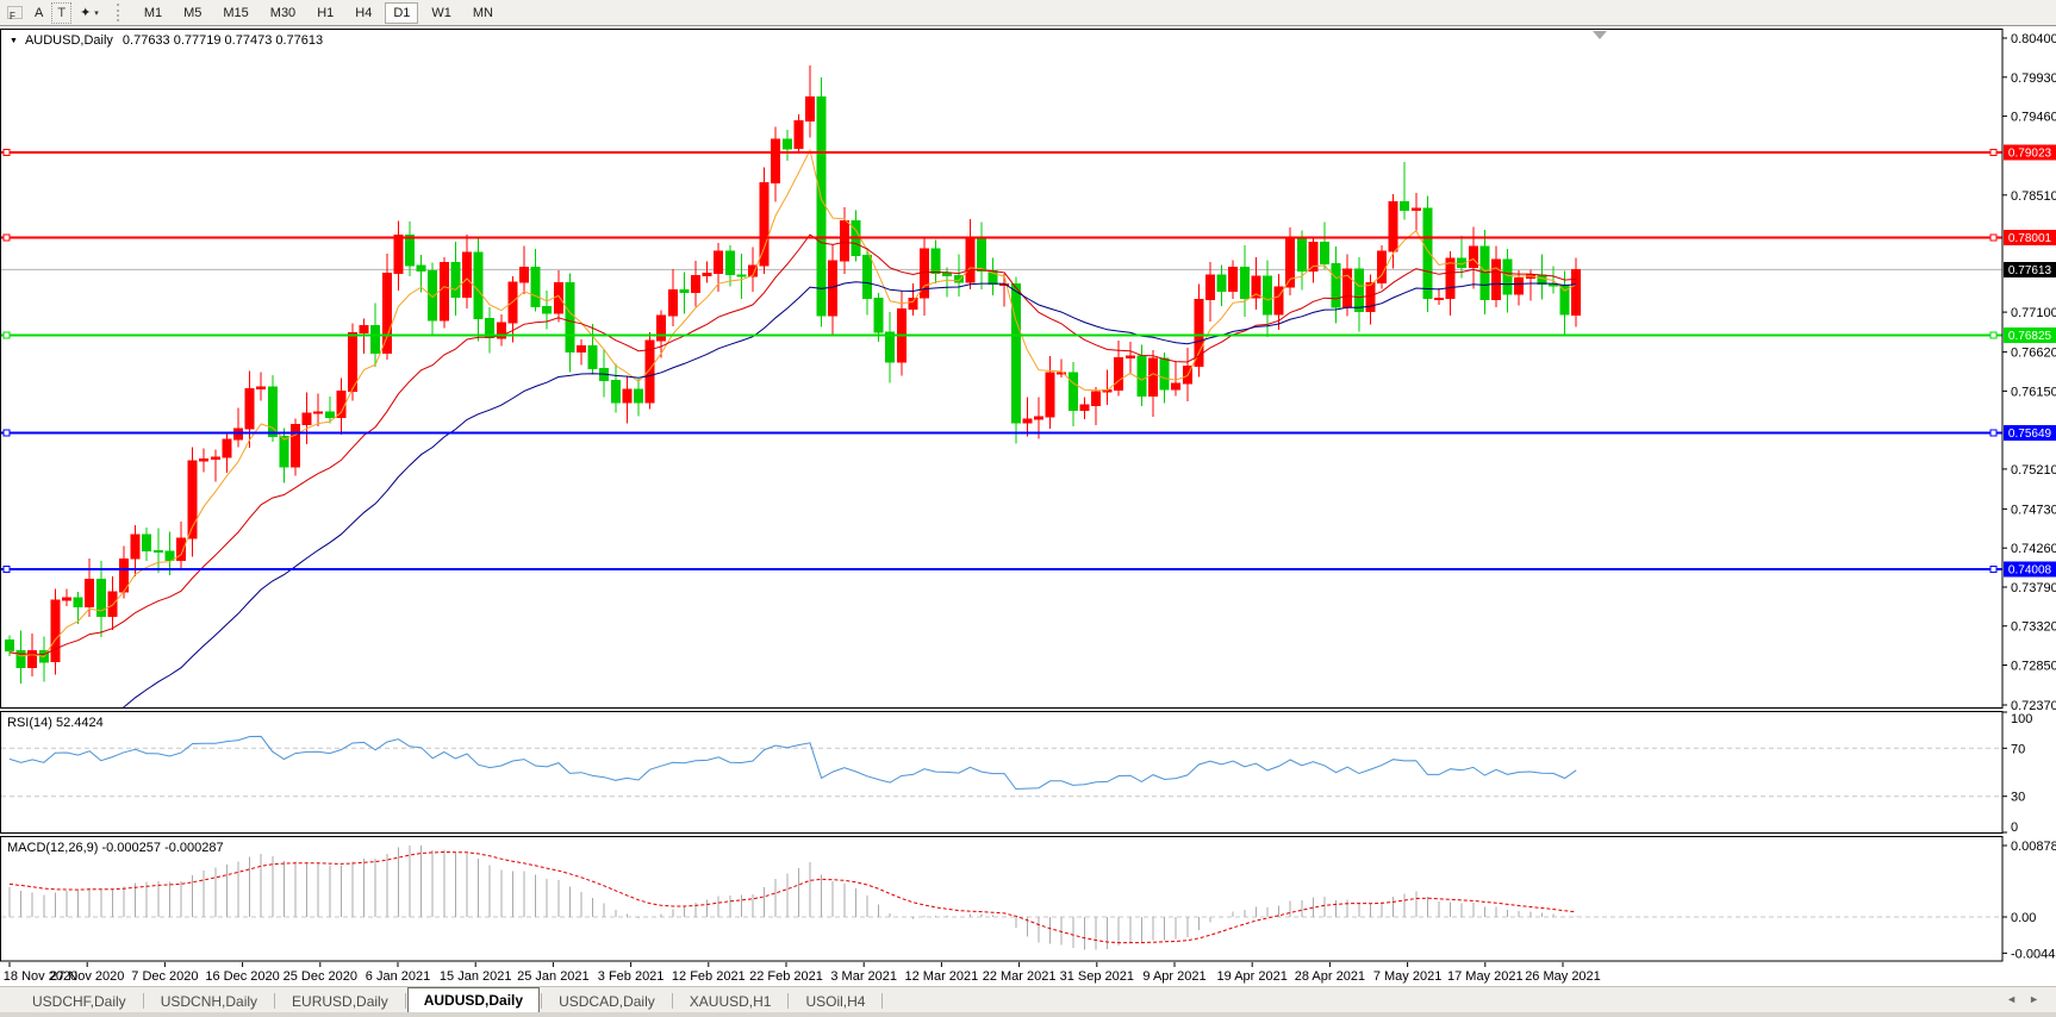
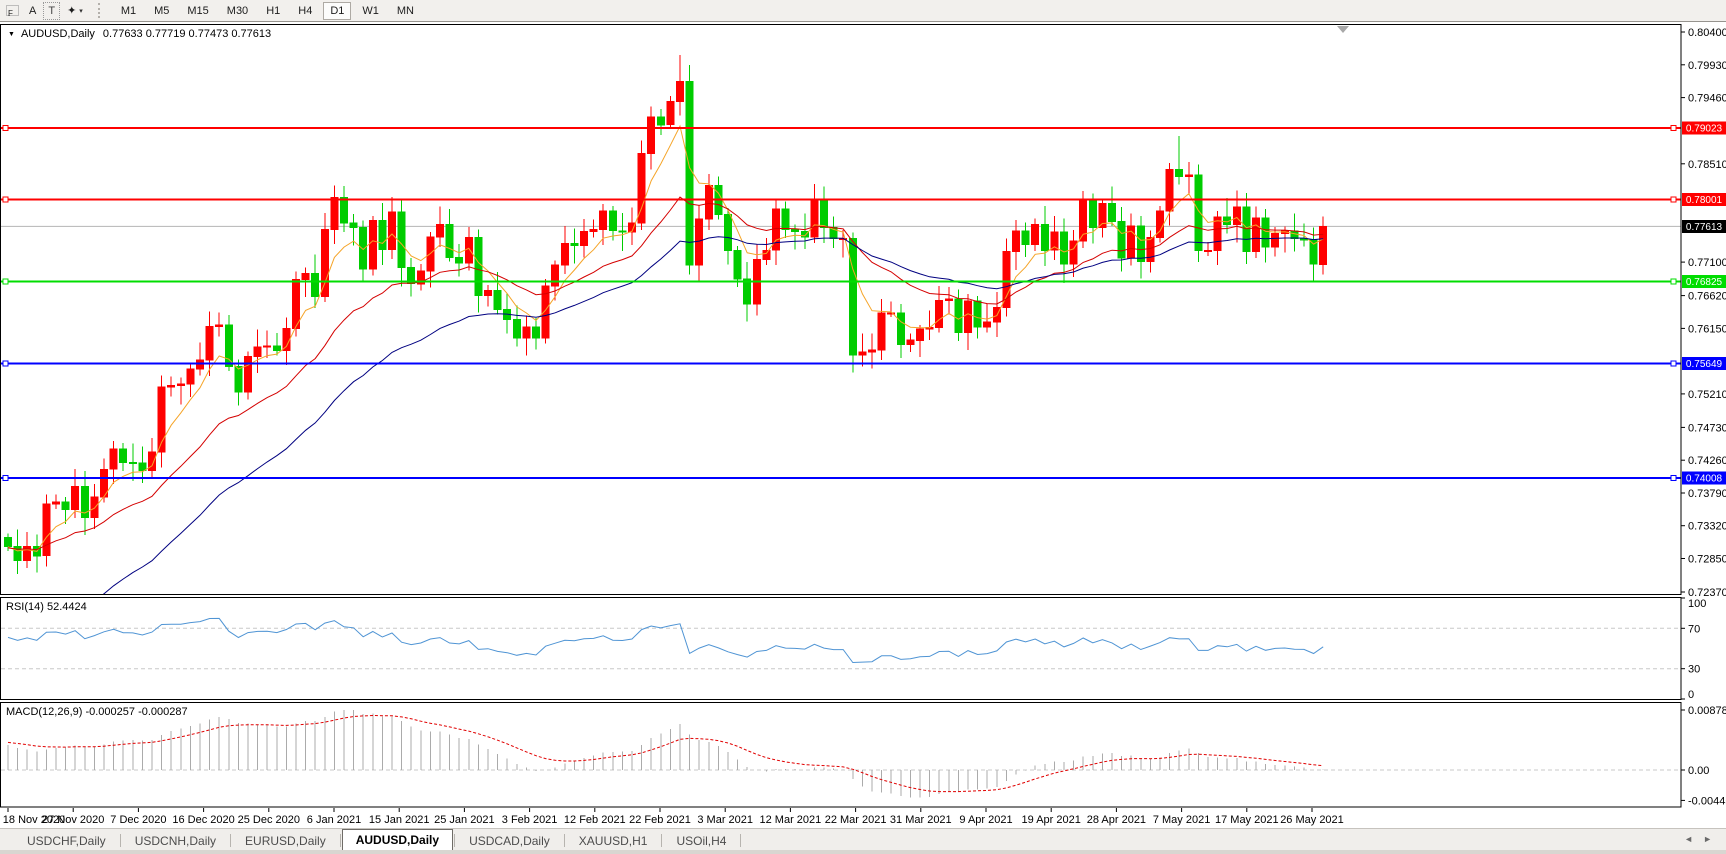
  F
  A
  T
  ✦
  M1
  M5
  M15
  M30
  H1
  H4
  D1
  W1
  MN
  0.79023
  0.78001
  0.77613
  0.76825
  0.75649
  0.74008
  0.80400
  0.79930
  0.79460
  0.78510
  0.77100
  0.76620
  0.76150
  0.75210
  0.74730
  0.74260
  0.73790
  0.73320
  0.72850
  0.72370
  100
  70
  30
  0
  0.00878
  0.00
  -0.0044
  18 Nov 2020
  27 Nov 2020
  7 Dec 2020
  16 Dec 2020
  25 Dec 2020
  6 Jan 2021
  15 Jan 2021
  25 Jan 2021
  3 Feb 2021
  12 Feb 2021
  22 Feb 2021
  3 Mar 2021
  12 Mar 2021
  22 Mar 2021
- 31 Sep 2021
+ 31 Mar 2021
  9 Apr 2021
  19 Apr 2021
  28 Apr 2021
  7 May 2021
  17 May 2021
  26 May 2021
  AUDUSD,Daily
  0.77633 0.77719 0.77473 0.77613
  RSI(14) 52.4424
  MACD(12,26,9) -0.000257 -0.000287
  USDCHF,Daily
  USDCNH,Daily
  EURUSD,Daily
  AUDUSD,Daily
  USDCAD,Daily
  XAUUSD,H1
  USOil,H4
  ◄
  ►
